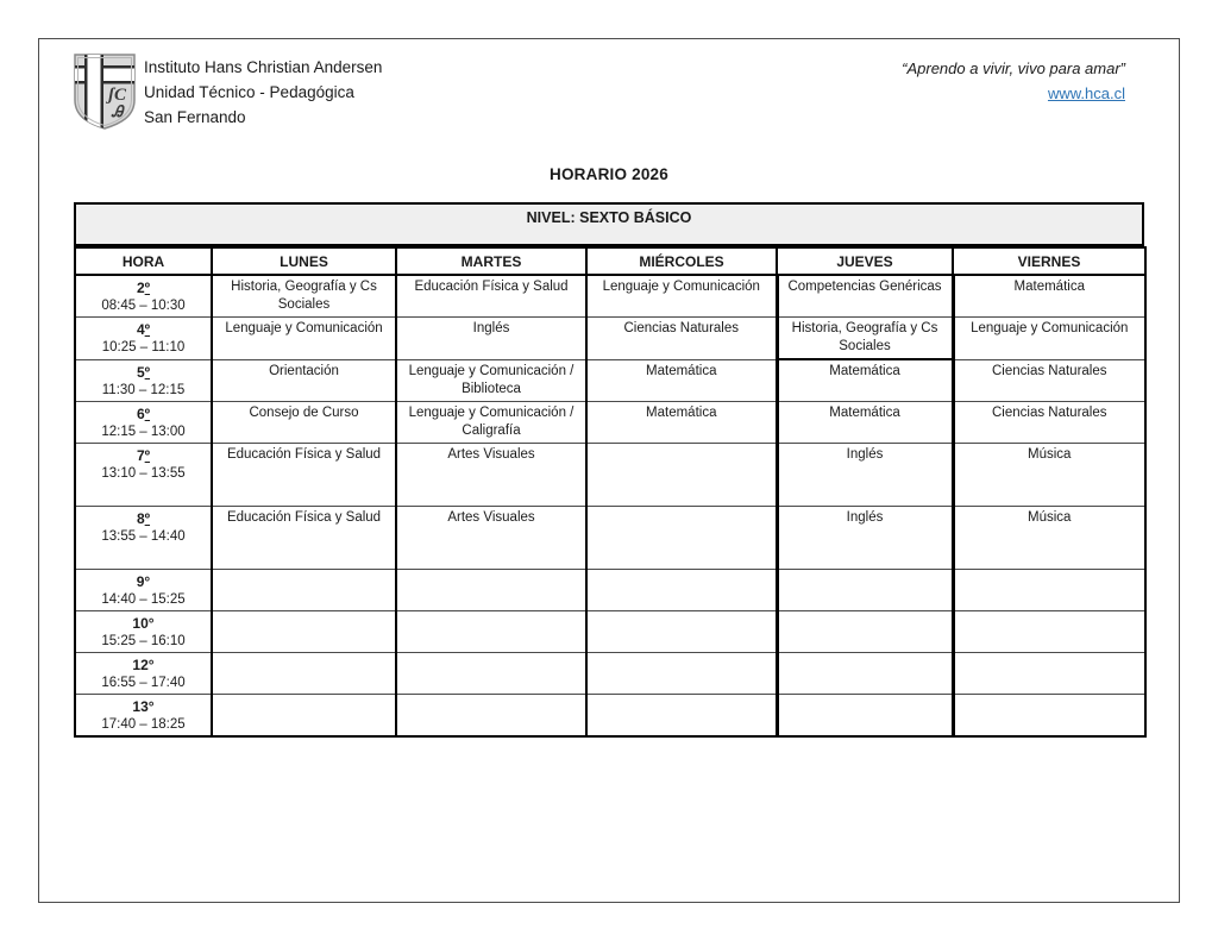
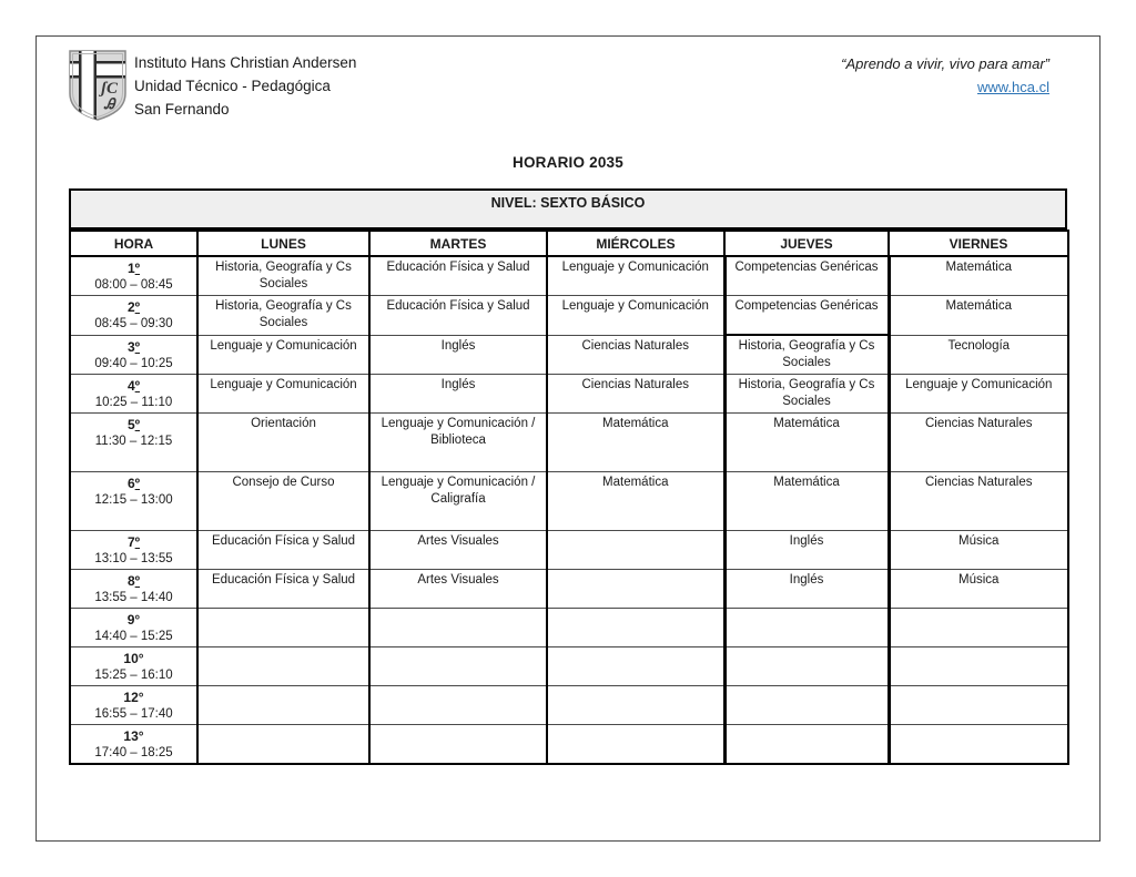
  ʃC
  Ꭿ
  Instituto Hans Christian Andersen
  Unidad Técnico - Pedagógica
  San Fernando
  “Aprendo a vivir, vivo para amar”
  www.hca.cl
- HORARIO 2026
+ HORARIO 2035
  NIVEL: SEXTO BÁSICO
  HORA	LUNES	MARTES	MIÉRCOLES	JUEVES	VIERNES
+ 1º08:00 – 08:45	Historia, Geografía y Cs Sociales	Educación Física y Salud	Lenguaje y Comunicación	Competencias Genéricas	Matemática
- 2º08:45 – 10:30	Historia, Geografía y Cs Sociales	Educación Física y Salud	Lenguaje y Comunicación	Competencias Genéricas	Matemática
+ 2º08:45 – 09:30	Historia, Geografía y Cs Sociales	Educación Física y Salud	Lenguaje y Comunicación	Competencias Genéricas	Matemática
+ 3º09:40 – 10:25	Lenguaje y Comunicación	Inglés	Ciencias Naturales	Historia, Geografía y Cs Sociales	Tecnología
  4º10:25 – 11:10	Lenguaje y Comunicación	Inglés	Ciencias Naturales	Historia, Geografía y Cs Sociales	Lenguaje y Comunicación
  5º11:30 – 12:15	Orientación	Lenguaje y Comunicación / Biblioteca	Matemática	Matemática	Ciencias Naturales
  6º12:15 – 13:00	Consejo de Curso	Lenguaje y Comunicación / Caligrafía	Matemática	Matemática	Ciencias Naturales
  7º13:10 – 13:55	Educación Física y Salud	Artes Visuales		Inglés	Música
  8º13:55 – 14:40	Educación Física y Salud	Artes Visuales		Inglés	Música
  9°14:40 – 15:25
  10°15:25 – 16:10
  12°16:55 – 17:40
  13°17:40 – 18:25
